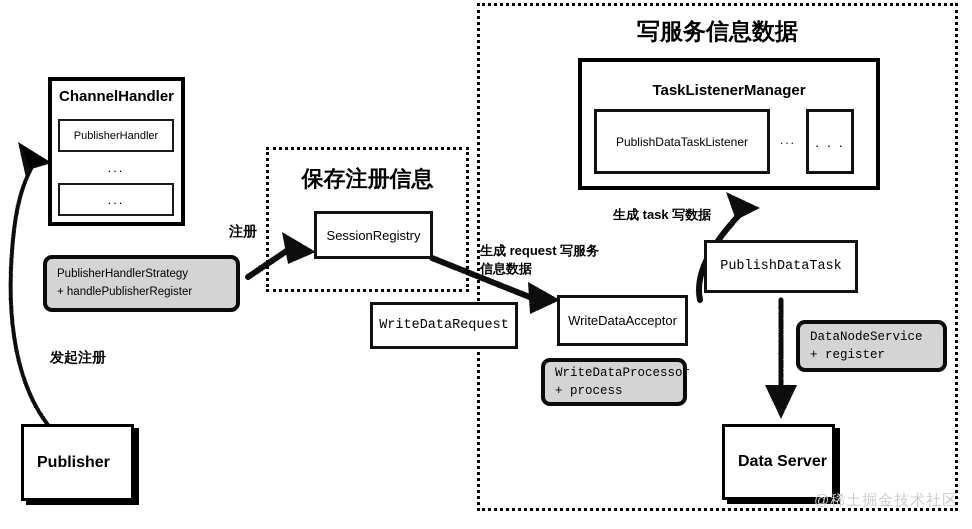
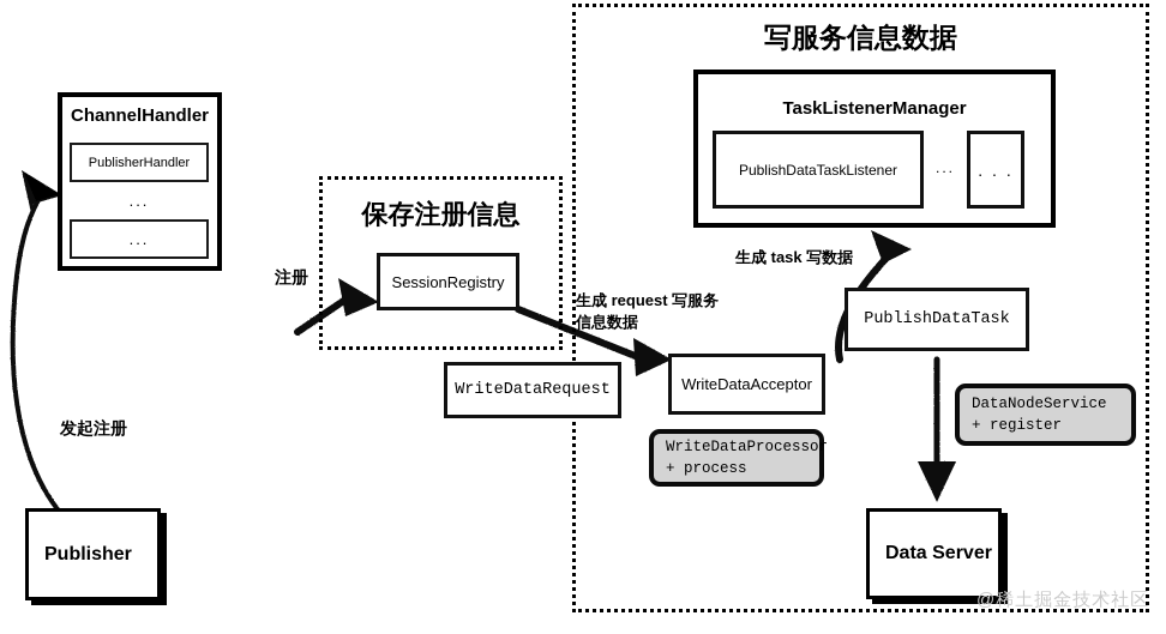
  保存注册信息
  写服务信息数据
  ChannelHandler
  PublisherHandler
  ...
  ...
- PublisherHandlerStrategy
- + handlePublisherRegister
  Publisher
  SessionRegistry
  WriteDataRequest
  TaskListenerManager
  PublishDataTaskListener
  ...
  . . .
  PublishDataTask
  WriteDataAcceptor
  WriteDataProcessor
  + process
  DataNodeService
  + register
  Data Server
  发起注册
  注册
  生成 request 写服务
  信息数据
  生成 task 写数据
  @稀土掘金技术社区
